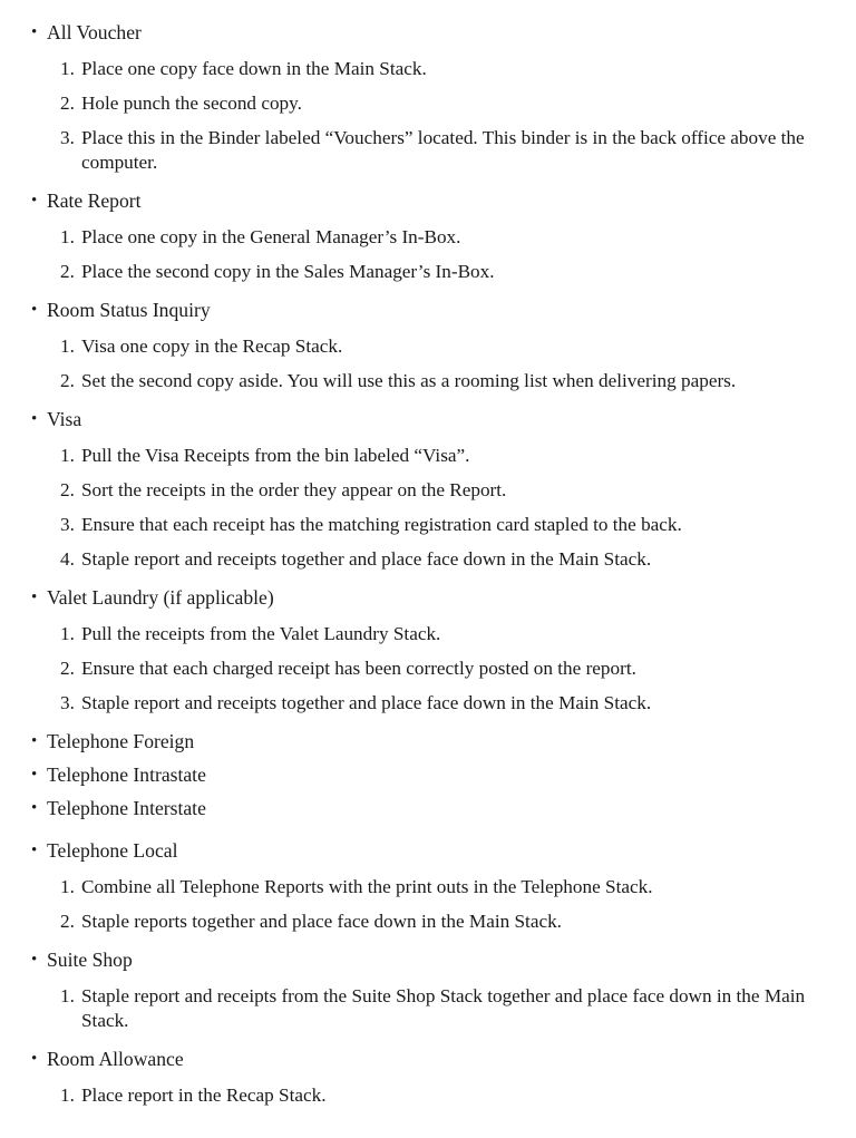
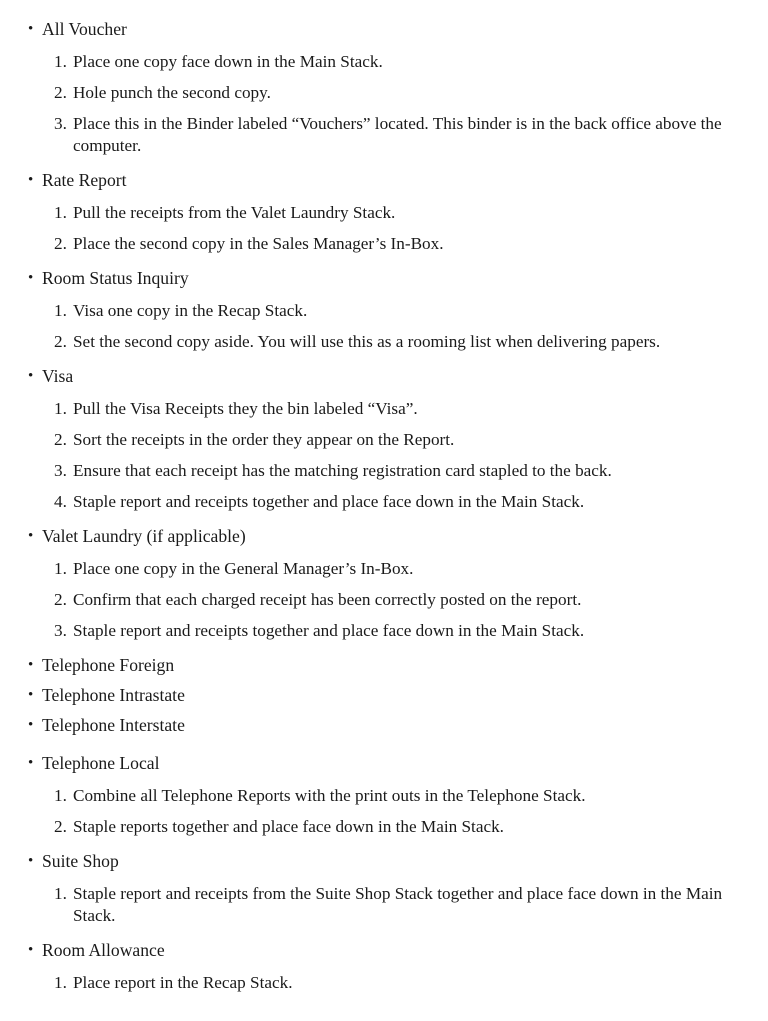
  •
  All Voucher
  1.
  Place one copy face down in the Main Stack.
  2.
  Hole punch the second copy.
  3.
  Place this in the Binder labeled “Vouchers” located. This binder is in the back office above the computer.
  •
  Rate Report
  1.
- Place one copy in the General Manager’s In-Box.
+ Pull the receipts from the Valet Laundry Stack.
  2.
  Place the second copy in the Sales Manager’s In-Box.
  •
  Room Status Inquiry
  1.
  Visa one copy in the Recap Stack.
  2.
  Set the second copy aside. You will use this as a rooming list when delivering papers.
  •
  Visa
  1.
- Pull the Visa Receipts from the bin labeled “Visa”.
+ Pull the Visa Receipts they the bin labeled “Visa”.
  2.
  Sort the receipts in the order they appear on the Report.
  3.
  Ensure that each receipt has the matching registration card stapled to the back.
  4.
  Staple report and receipts together and place face down in the Main Stack.
  •
  Valet Laundry (if applicable)
  1.
- Pull the receipts from the Valet Laundry Stack.
+ Place one copy in the General Manager’s In-Box.
  2.
- Ensure that each charged receipt has been correctly posted on the report.
+ Confirm that each charged receipt has been correctly posted on the report.
  3.
  Staple report and receipts together and place face down in the Main Stack.
  •
  Telephone Foreign
  •
  Telephone Intrastate
  •
  Telephone Interstate
  •
  Telephone Local
  1.
  Combine all Telephone Reports with the print outs in the Telephone Stack.
  2.
  Staple reports together and place face down in the Main Stack.
  •
  Suite Shop
  1.
  Staple report and receipts from the Suite Shop Stack together and place face down in the Main Stack.
  •
  Room Allowance
  1.
  Place report in the Recap Stack.
